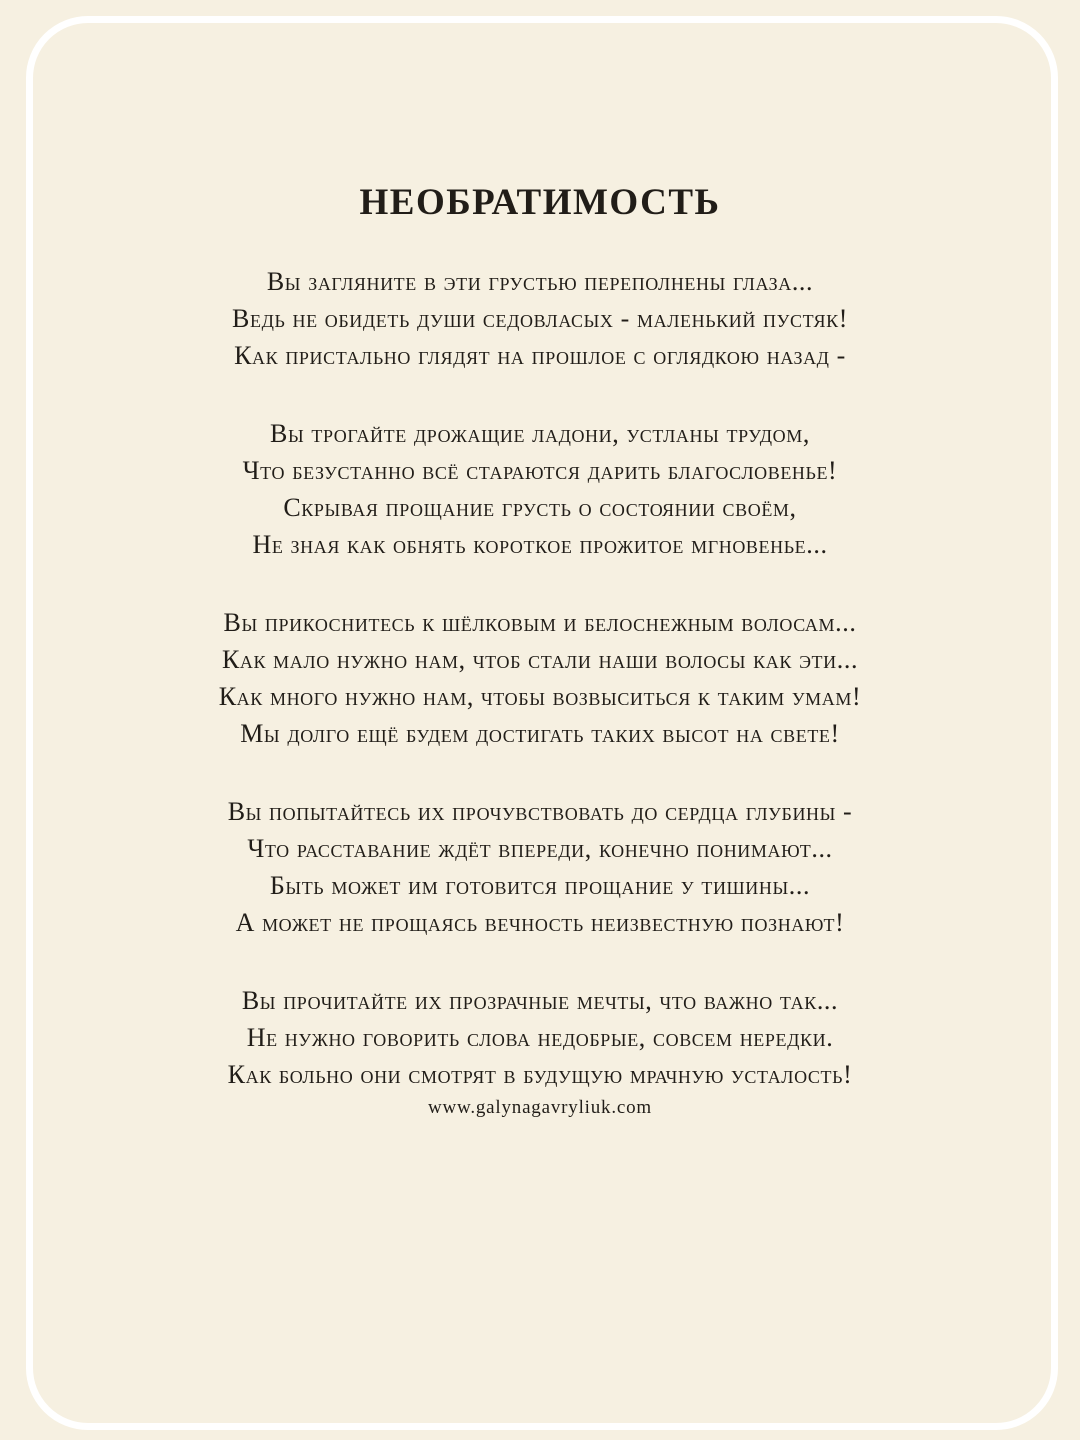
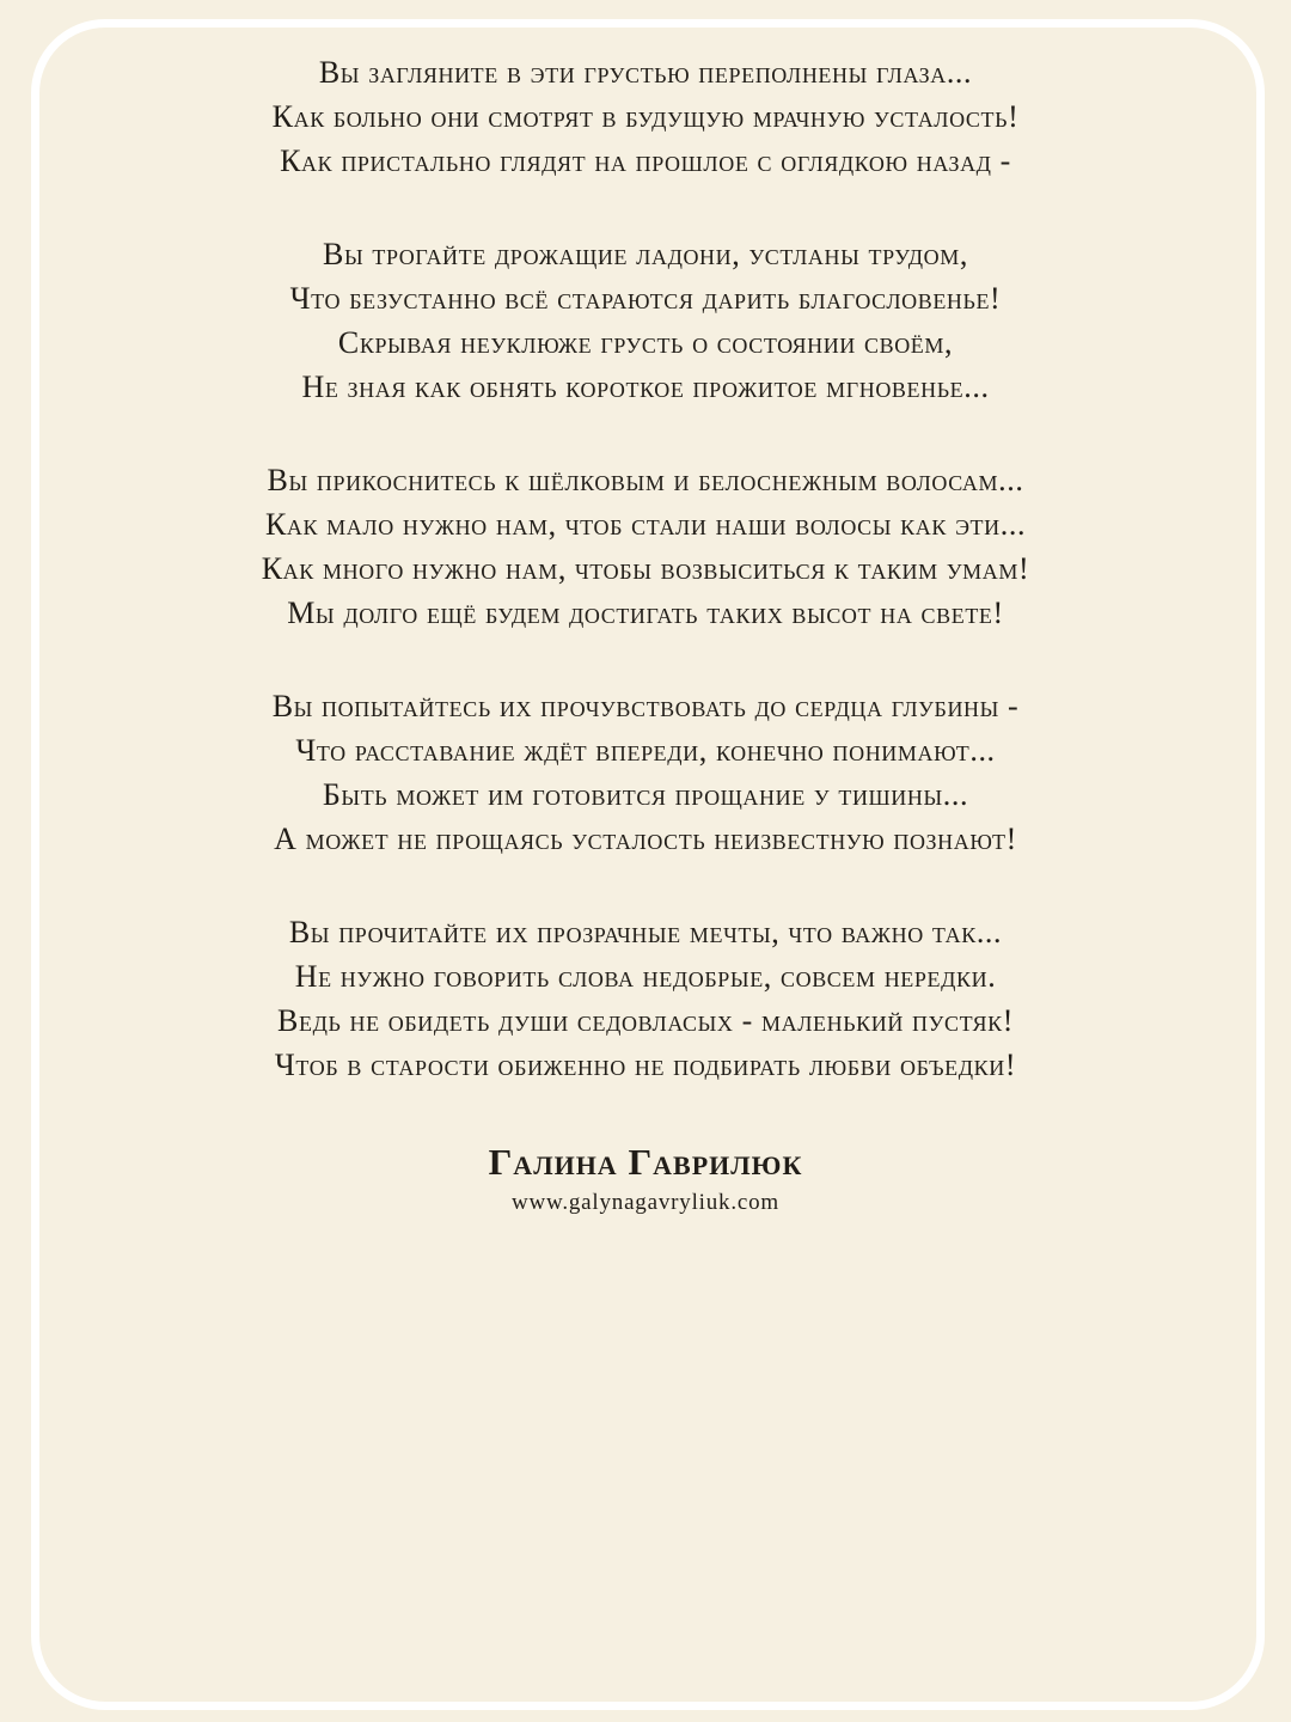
- НЕОБРАТИМОСТЬ
  Вы загляните в эти грустью переполнены глаза...
- Ведь не обидеть души седовласых - маленький пустяк!
+ Как больно они смотрят в будущую мрачную усталость!
  Как пристально глядят на прошлое с оглядкою назад -
  Вы трогайте дрожащие ладони, устланы трудом,
  Что безустанно всё стараются дарить благословенье!
- Скрывая прощание грусть о состоянии своём,
+ Скрывая неуклюже грусть о состоянии своём,
  Не зная как обнять короткое прожитое мгновенье...
  Вы прикоснитесь к шёлковым и белоснежным волосам...
  Как мало нужно нам, чтоб стали наши волосы как эти...
  Как много нужно нам, чтобы возвыситься к таким умам!
  Мы долго ещё будем достигать таких высот на свете!
  Вы попытайтесь их прочувствовать до сердца глубины -
  Что расставание ждёт впереди, конечно понимают...
  Быть может им готовится прощание у тишины...
- А может не прощаясь вечность неизвестную познают!
+ А может не прощаясь усталость неизвестную познают!
  Вы прочитайте их прозрачные мечты, что важно так...
  Не нужно говорить слова недобрые, совсем нередки.
- Как больно они смотрят в будущую мрачную усталость!
+ Ведь не обидеть души седовласых - маленький пустяк!
+ Чтоб в старости обиженно не подбирать любви объедки!
+ Галина Гаврилюк
  www.galynagavryliuk.com
